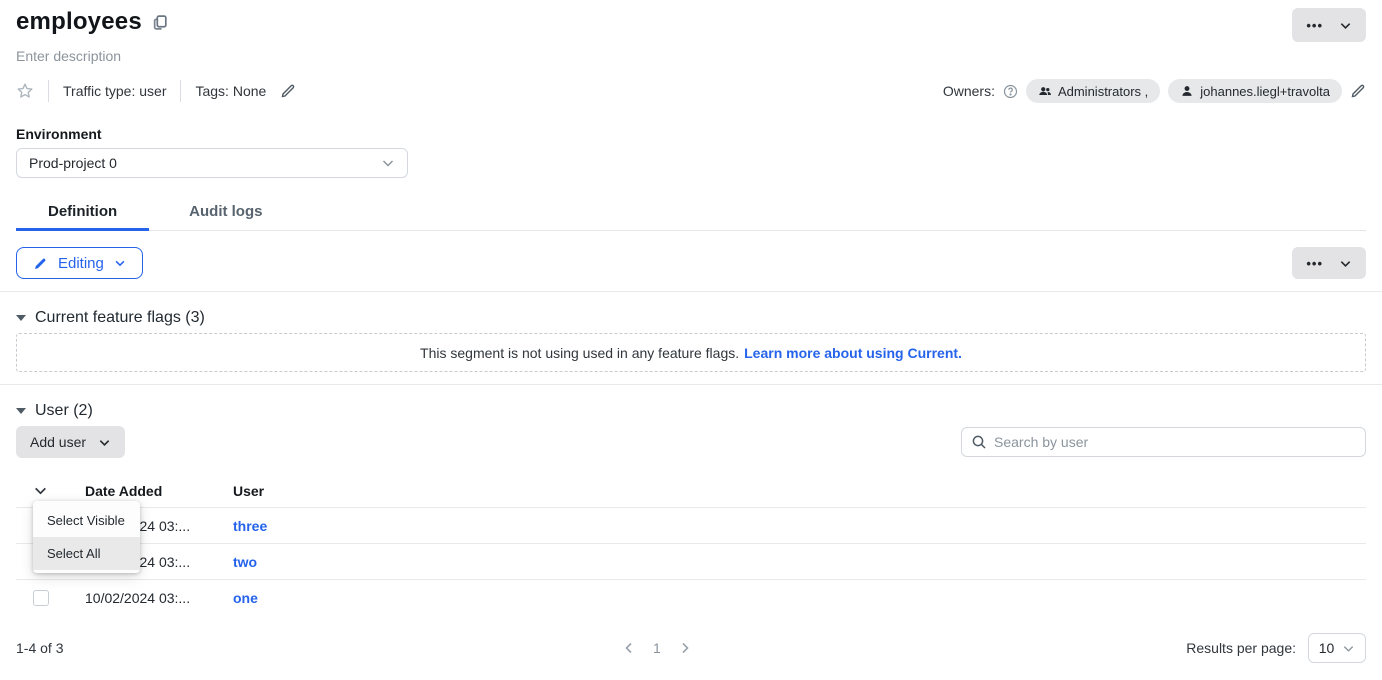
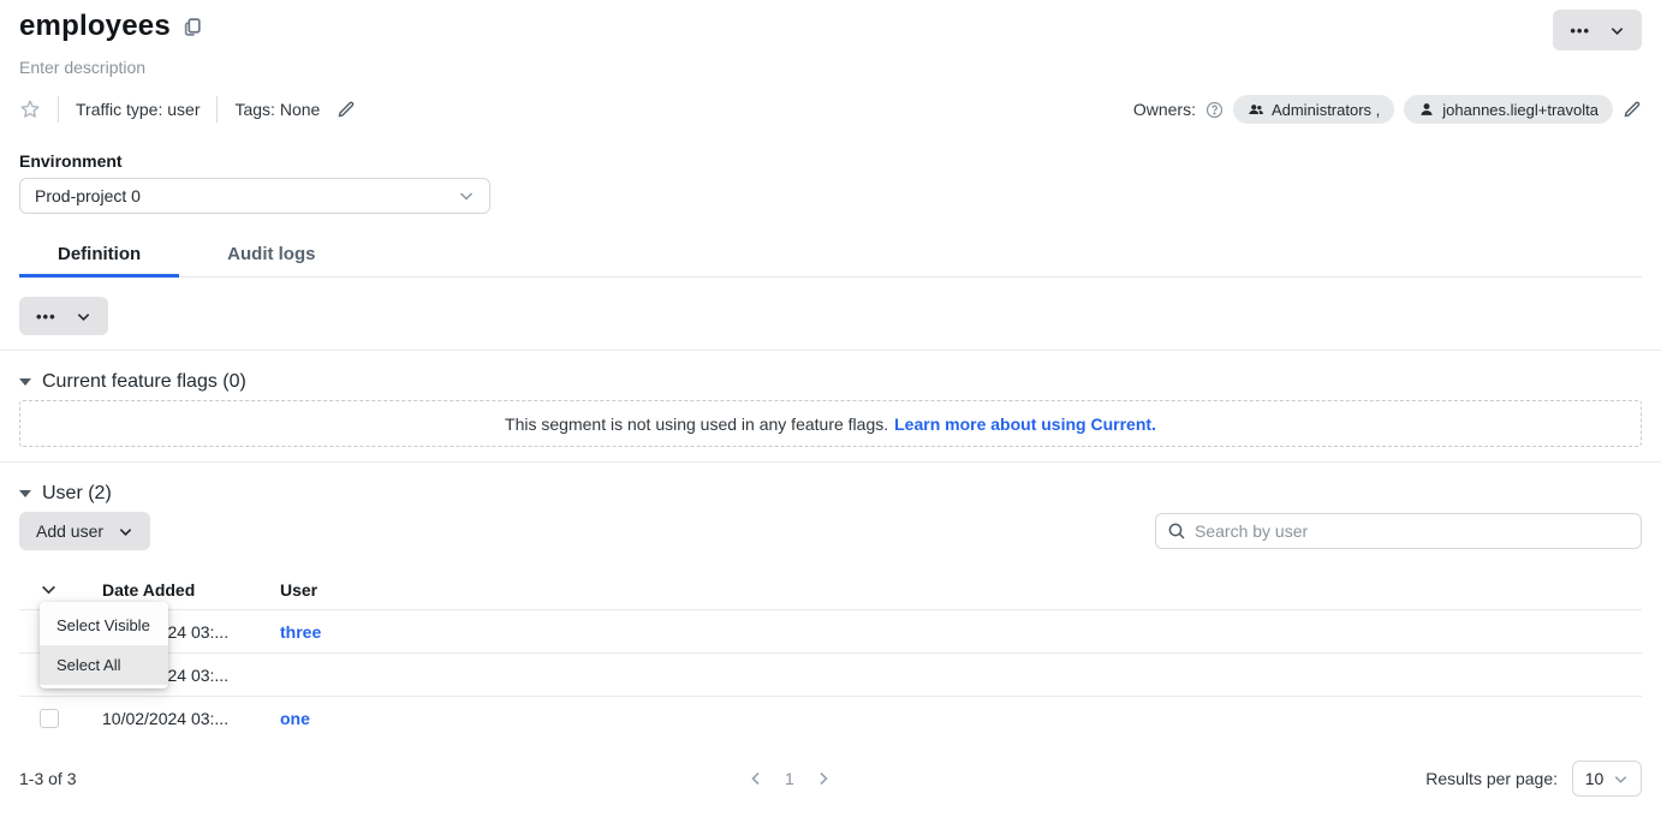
  employees
  •••
  Enter description
  Traffic type: user
  Tags: None
  Owners:
  Administrators ,
  johannes.liegl+travolta
  Environment
  Prod-project 0
  Definition
  Audit logs
- Editing
  •••
- Current feature flags (3)
+ Current feature flags (0)
  This segment is not using used in any feature flags.
  Learn more about using Current.
  User (2)
  Add user
  Search by user
  Date Added
  User
  three
- two
  10/02/2024 03:...
  one
  Select Visible
  Select All
- 1-4 of 3
+ 1-3 of 3
  1
  Results per page:
  10
